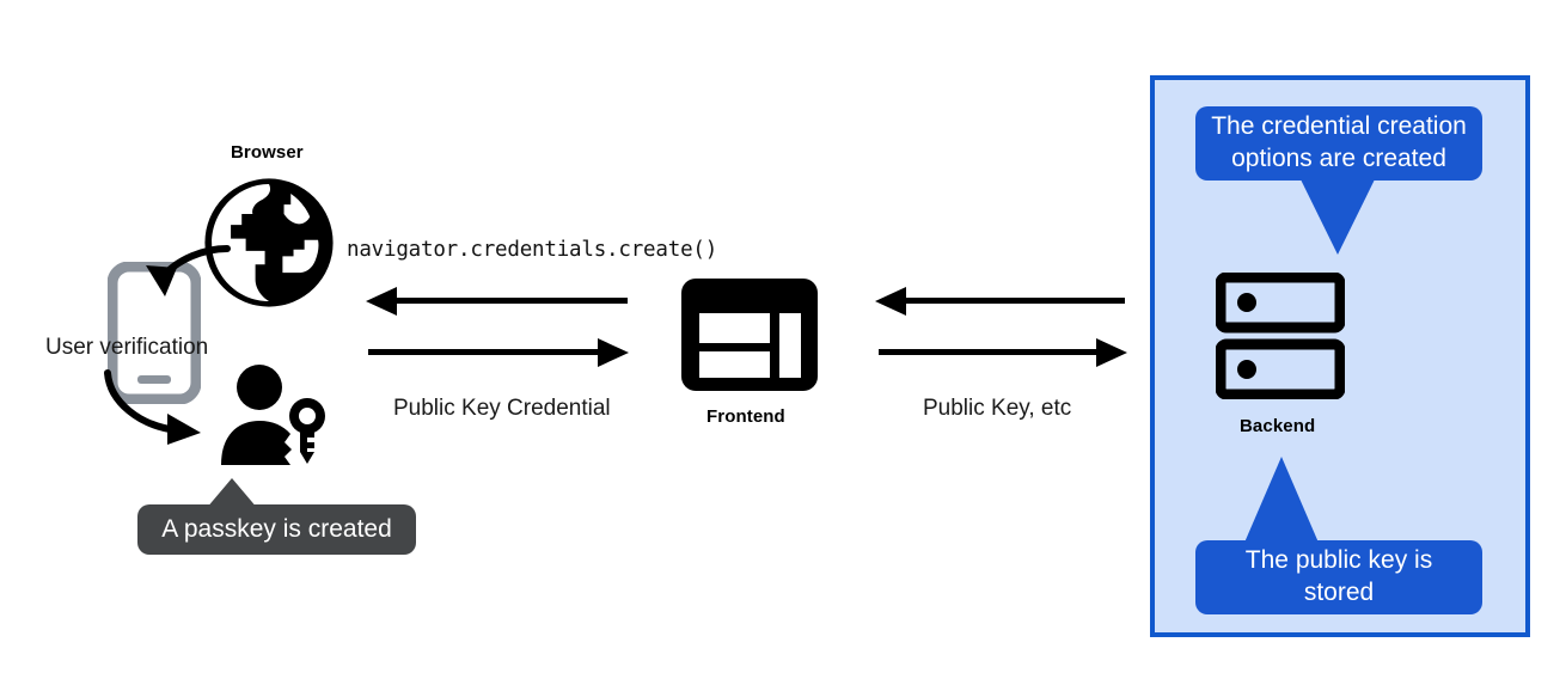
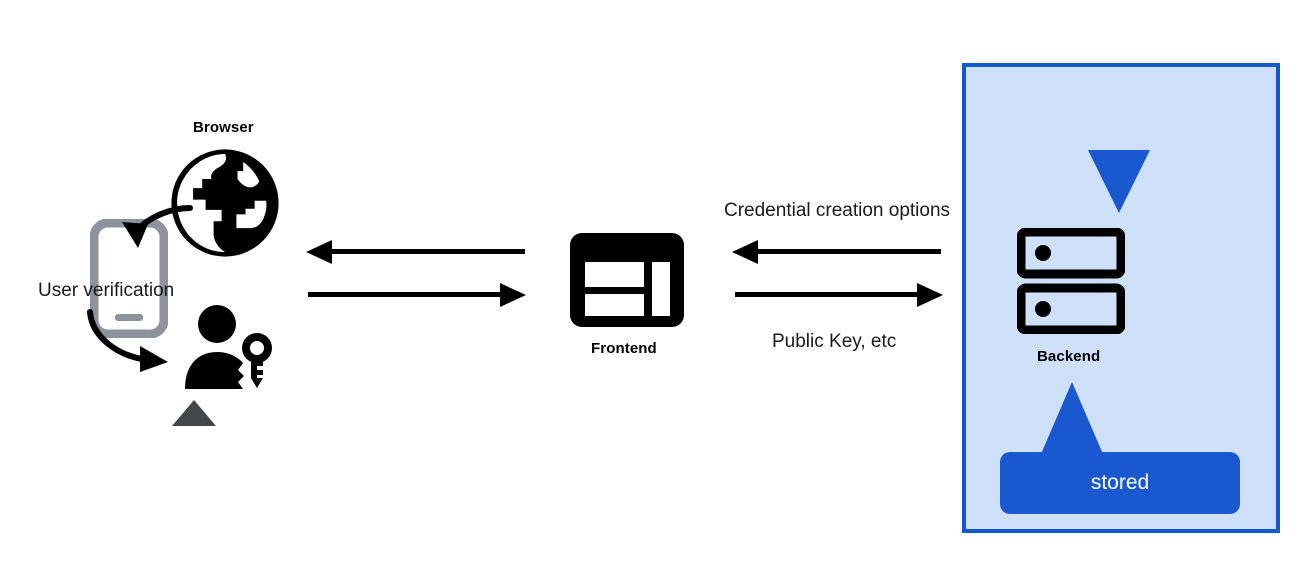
  Browser
  User verification
- A passkey is created
- navigator.credentials.create()
- Public Key Credential
  Frontend
+ Credential creation options
  Public Key, etc
- The credential creation
- options are created
  Backend
- The public key is
  stored
